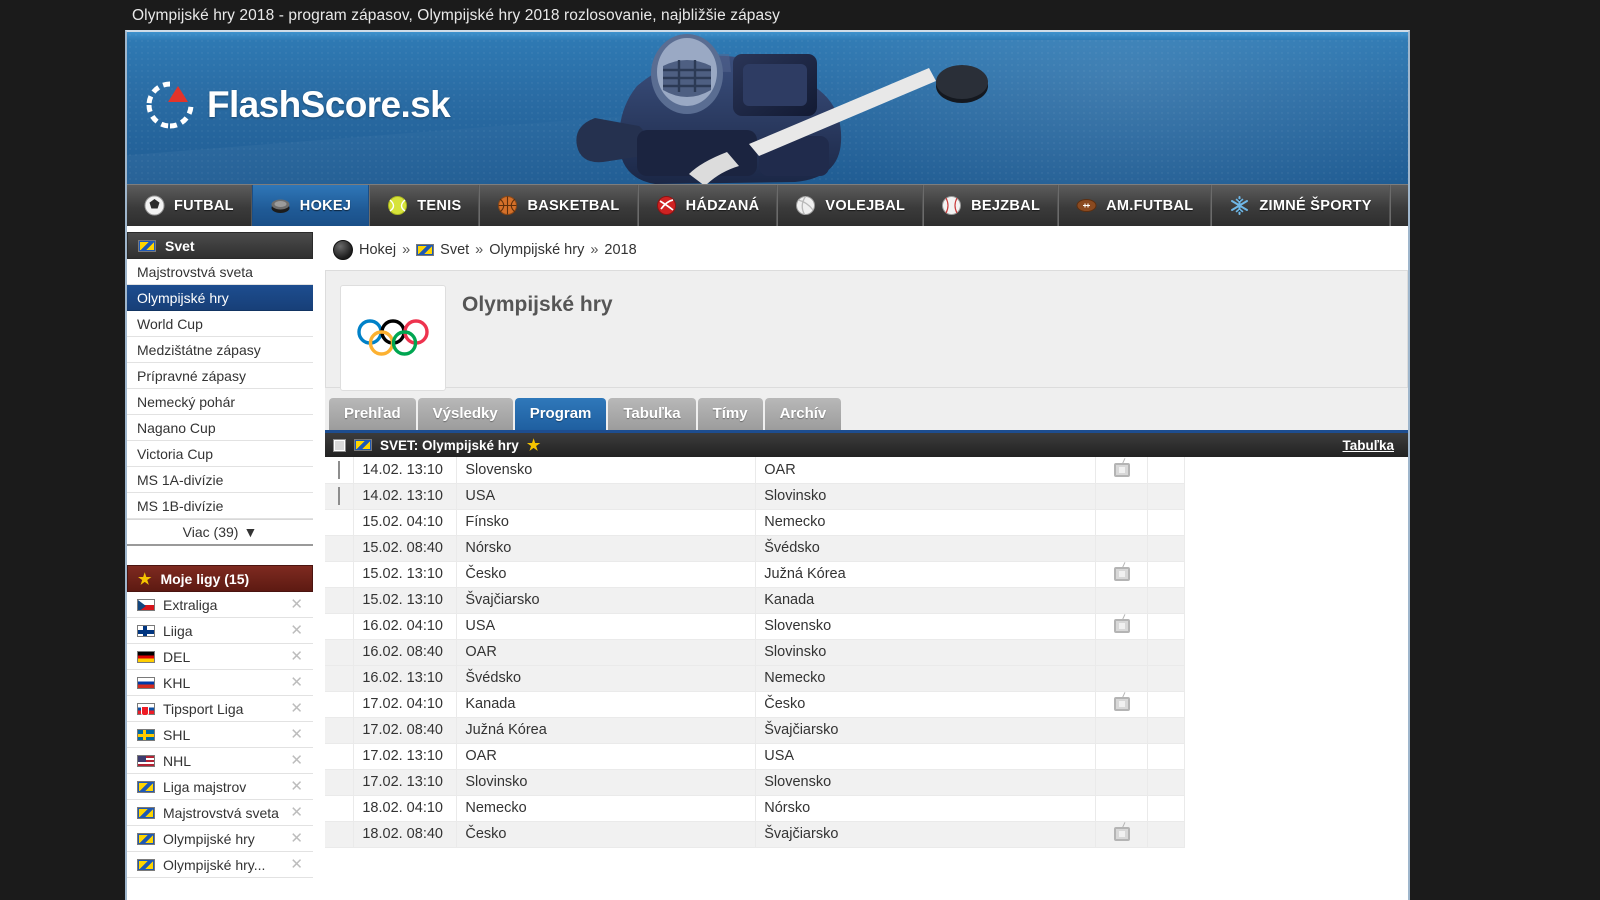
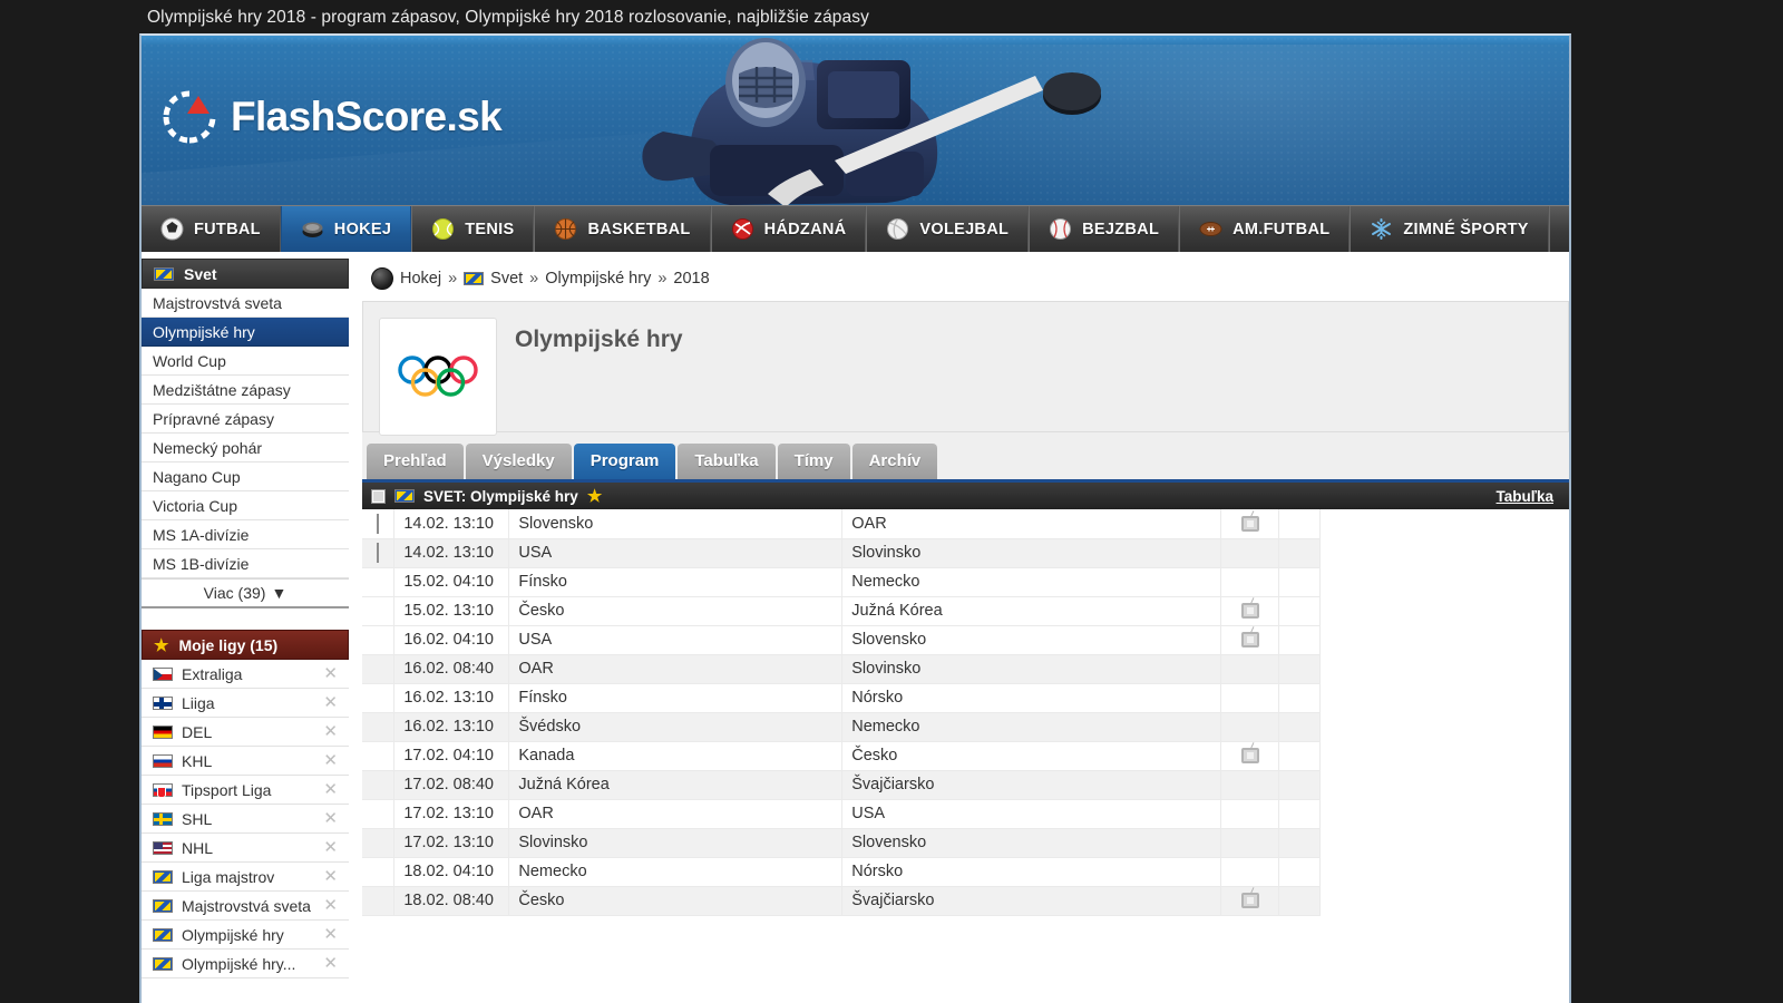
  Olympijské hry 2018 - program zápasov, Olympijské hry 2018 rozlosovanie, najbližšie zápasy
  FlashScore.sk
  FUTBAL
  HOKEJ
  TENIS
  BASKETBAL
  HÁDZANÁ
  VOLEJBAL
  BEJZBAL
  AM.FUTBAL
  ZIMNÉ ŠPORTY
  Svet
  Majstrovstvá sveta
  Olympijské hry
  World Cup
  Medzištátne zápasy
  Prípravné zápasy
  Nemecký pohár
  Nagano Cup
  Victoria Cup
  MS 1A-divízie
  MS 1B-divízie
  Viac (39)
  ▼
  ★
  Moje ligy (15)
  Extraliga
  ✕
  Liiga
  ✕
  DEL
  ✕
  KHL
  ✕
  Tipsport Liga
  ✕
  SHL
  ✕
  NHL
  ✕
  Liga majstrov
  ✕
  Majstrovstvá sveta
  ✕
  Olympijské hry
  ✕
  Olympijské hry...
  ✕
  Hokej
  »
  Svet
  »
  Olympijské hry
  »
  2018
  Olympijské hry
  Prehľad
  Výsledky
  Program
  Tabuľka
  Tímy
  Archív
  SVET: Olympijské hry
  ★
  Tabuľka
  	14.02. 13:10	Slovensko	OAR
  	14.02. 13:10	USA	Slovinsko
  	15.02. 04:10	Fínsko	Nemecko
- 	15.02. 08:40	Nórsko	Švédsko
  	15.02. 13:10	Česko	Južná Kórea
- 	15.02. 13:10	Švajčiarsko	Kanada
  	16.02. 04:10	USA	Slovensko
  	16.02. 08:40	OAR	Slovinsko
+ 	16.02. 13:10	Fínsko	Nórsko
  	16.02. 13:10	Švédsko	Nemecko
  	17.02. 04:10	Kanada	Česko
  	17.02. 08:40	Južná Kórea	Švajčiarsko
  	17.02. 13:10	OAR	USA
  	17.02. 13:10	Slovinsko	Slovensko
  	18.02. 04:10	Nemecko	Nórsko
  	18.02. 08:40	Česko	Švajčiarsko
